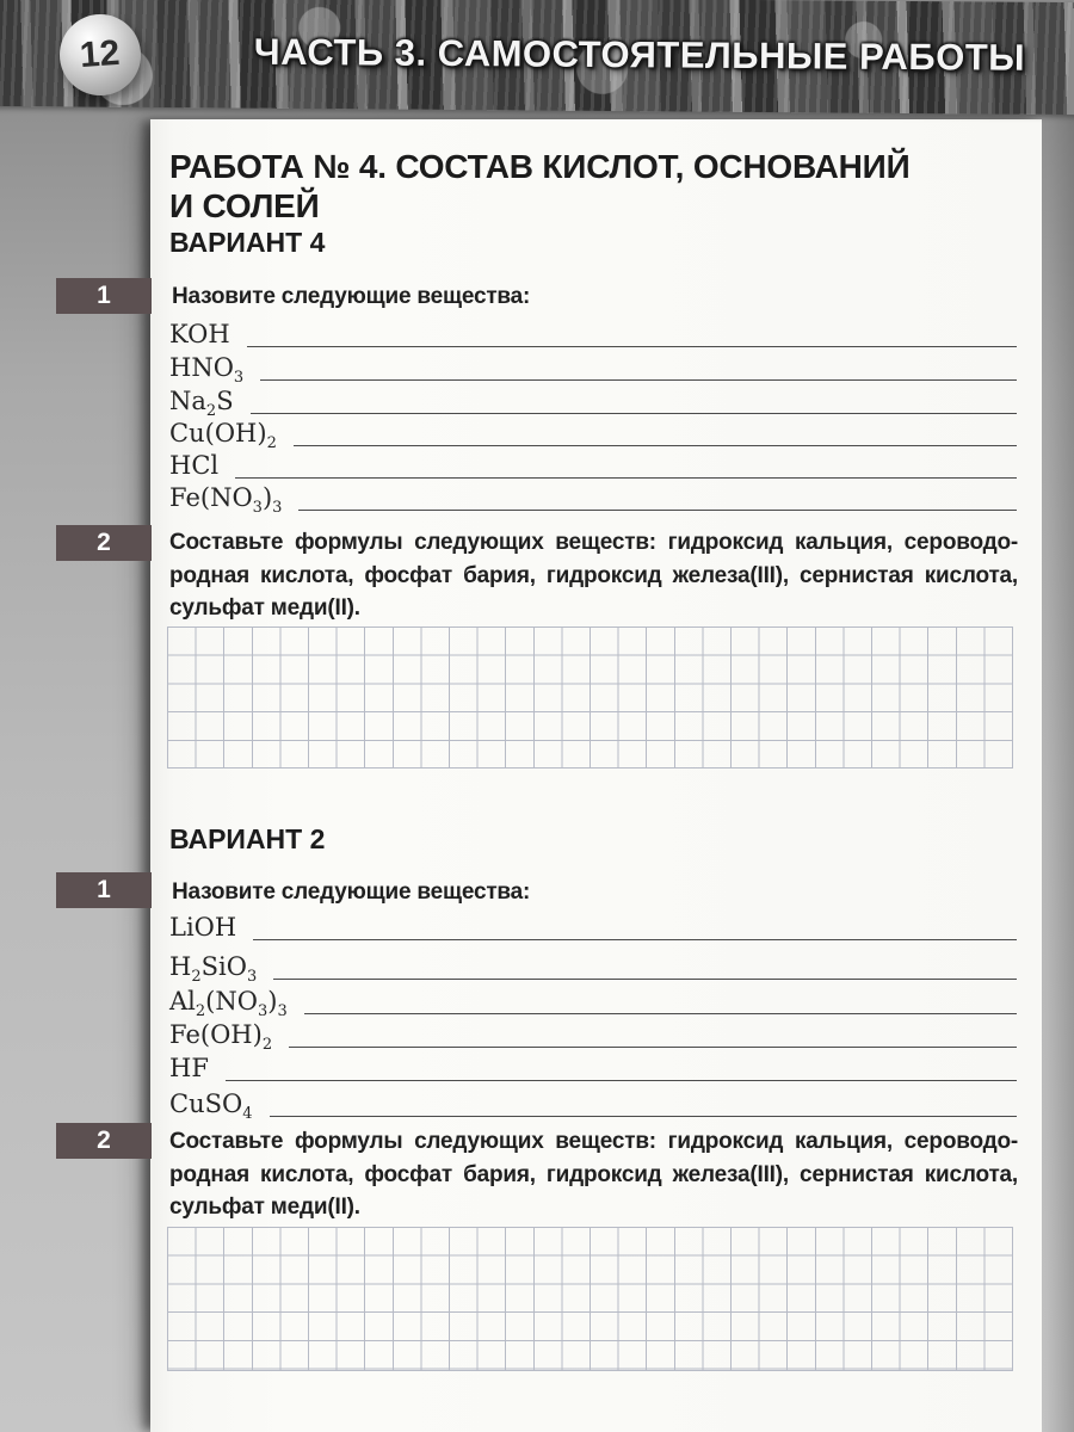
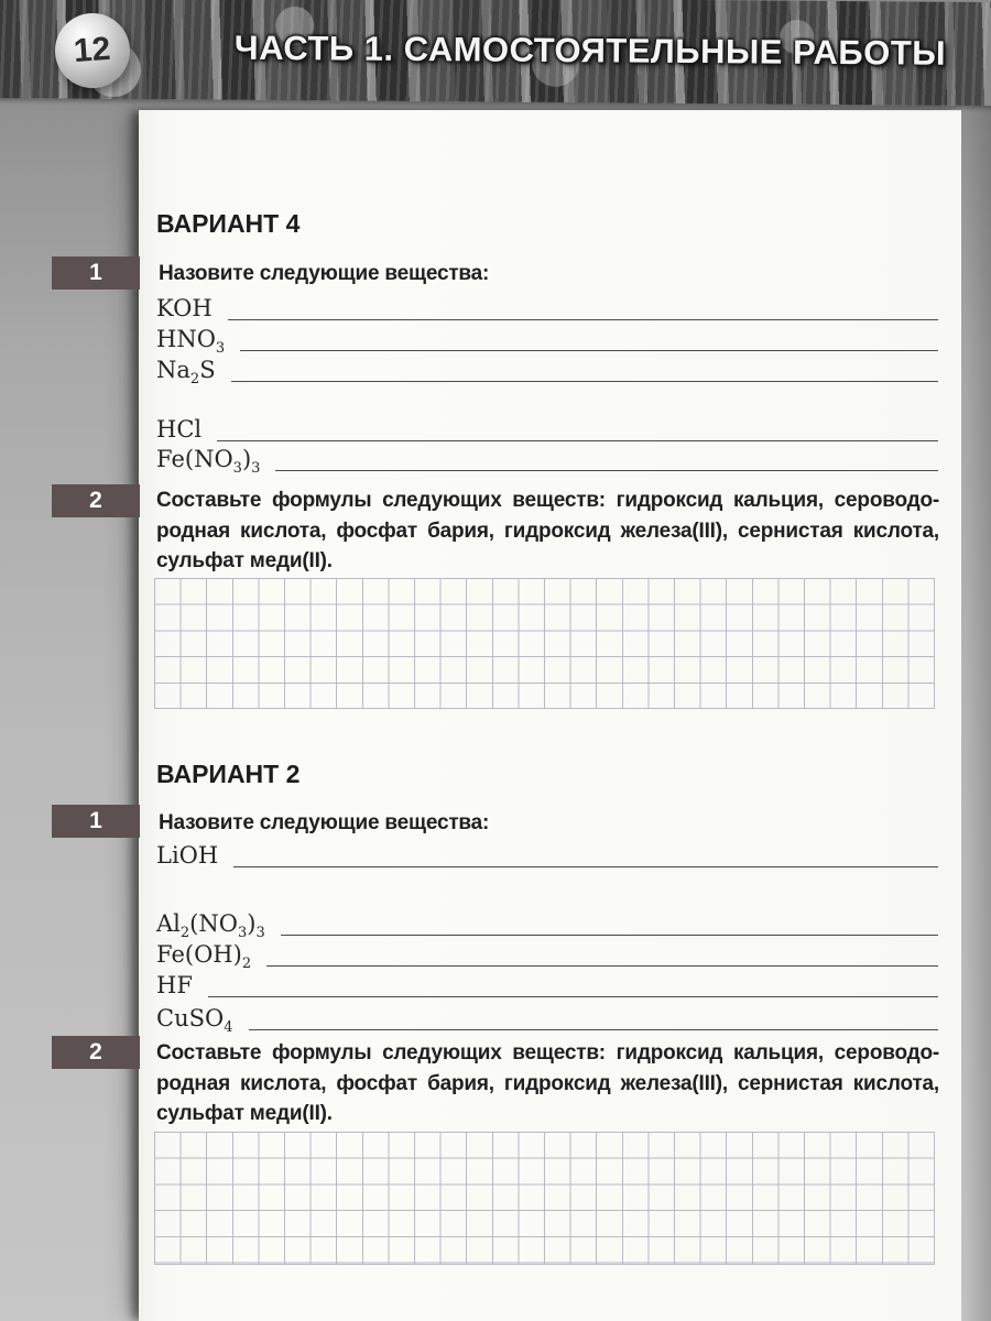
- ЧАСТЬ 3. САМОСТОЯТЕЛЬНЫЕ РАБОТЫ
+ ЧАСТЬ 1. САМОСТОЯТЕЛЬНЫЕ РАБОТЫ
- РАБОТА № 4. СОСТАВ КИСЛОТ, ОСНОВАНИЙ
- И СОЛЕЙ
  ВАРИАНТ 4
  1
  Назовите следующие вещества:
  KOH
  HNO3
  Na2S
- Cu(OH)2
  HCl
  Fe(NO3)3
  2
  Составьте формулы следующих веществ: гидроксид кальция, сероводо-
  родная кислота, фосфат бария, гидроксид железа(III), сернистая кислота,
  сульфат меди(II).
  ВАРИАНТ 2
  1
  Назовите следующие вещества:
  LiOH
- H2SiO3
  Al2(NO3)3
  Fe(OH)2
  HF
  CuSO4
  2
  Составьте формулы следующих веществ: гидроксид кальция, сероводо-
  родная кислота, фосфат бария, гидроксид железа(III), сернистая кислота,
  сульфат меди(II).
